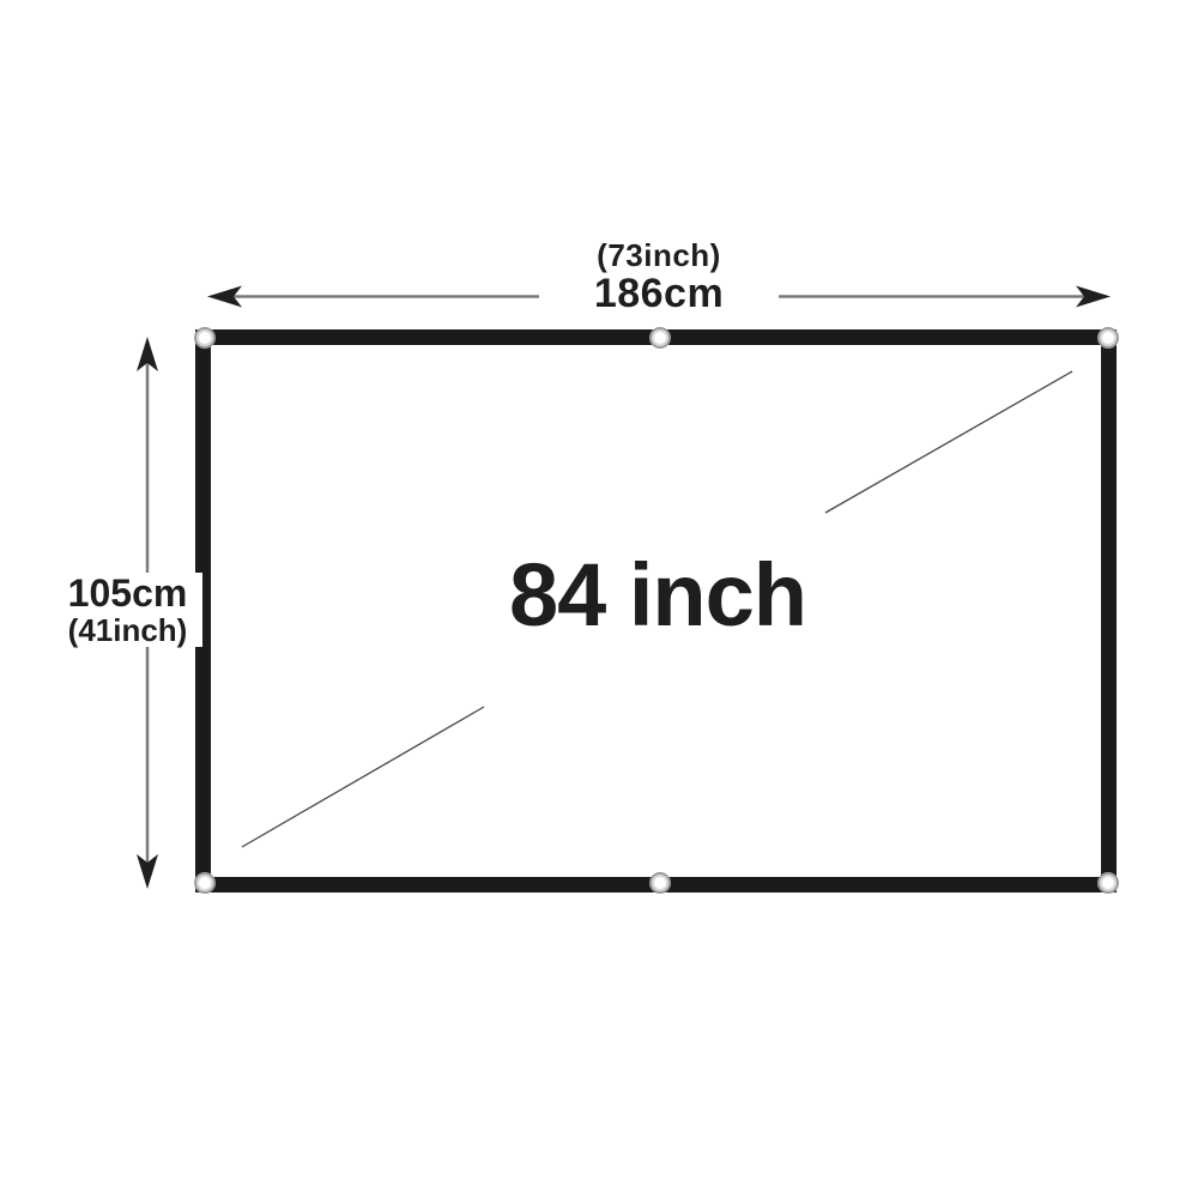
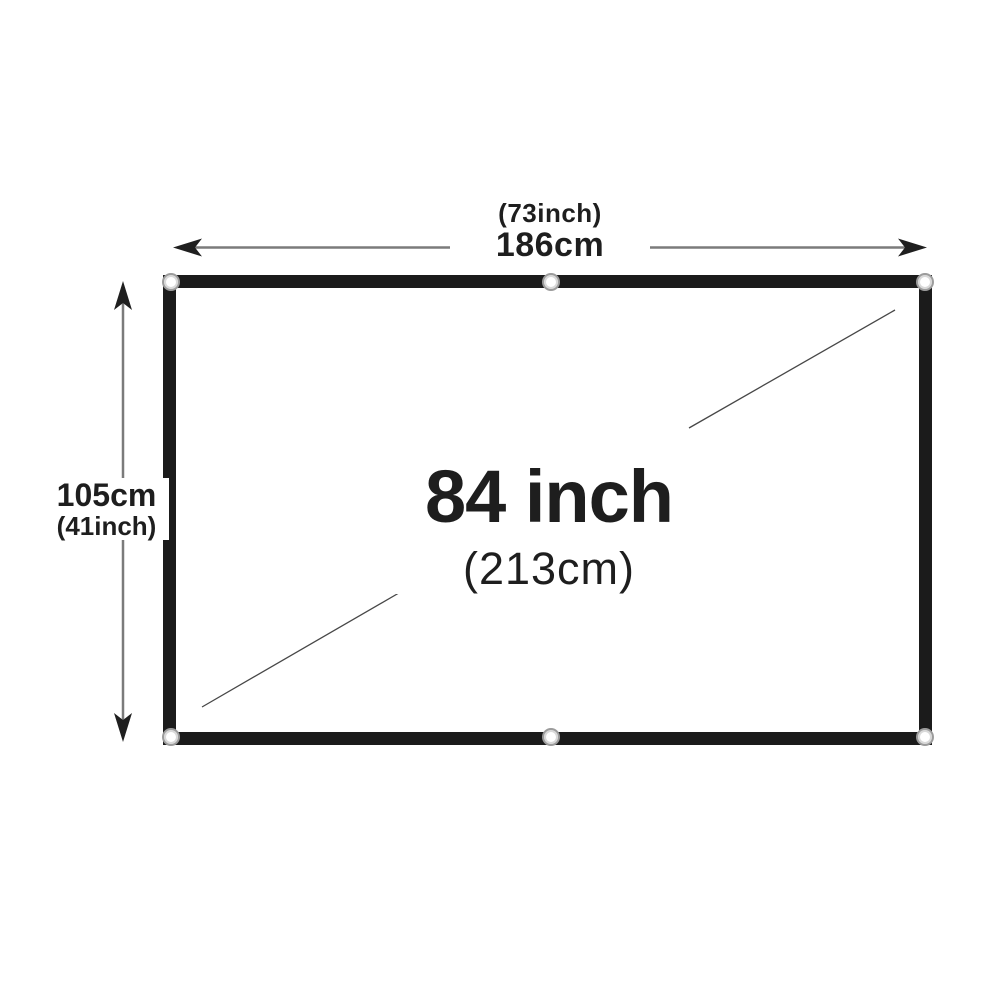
  (73inch)
  186cm
  105cm
  (41inch)
  84 inch
+ (213cm)
